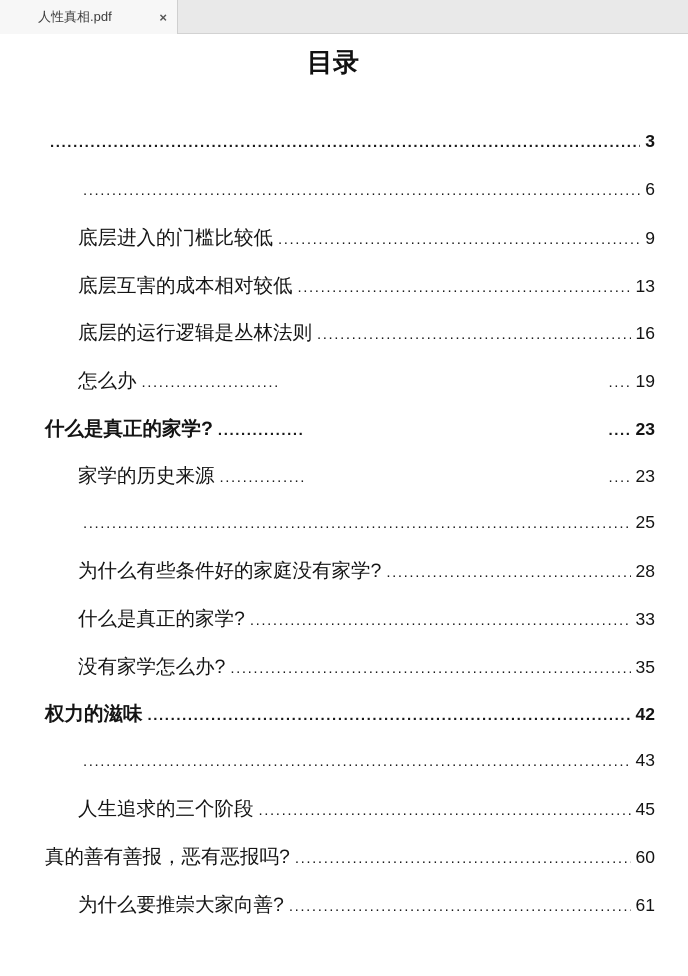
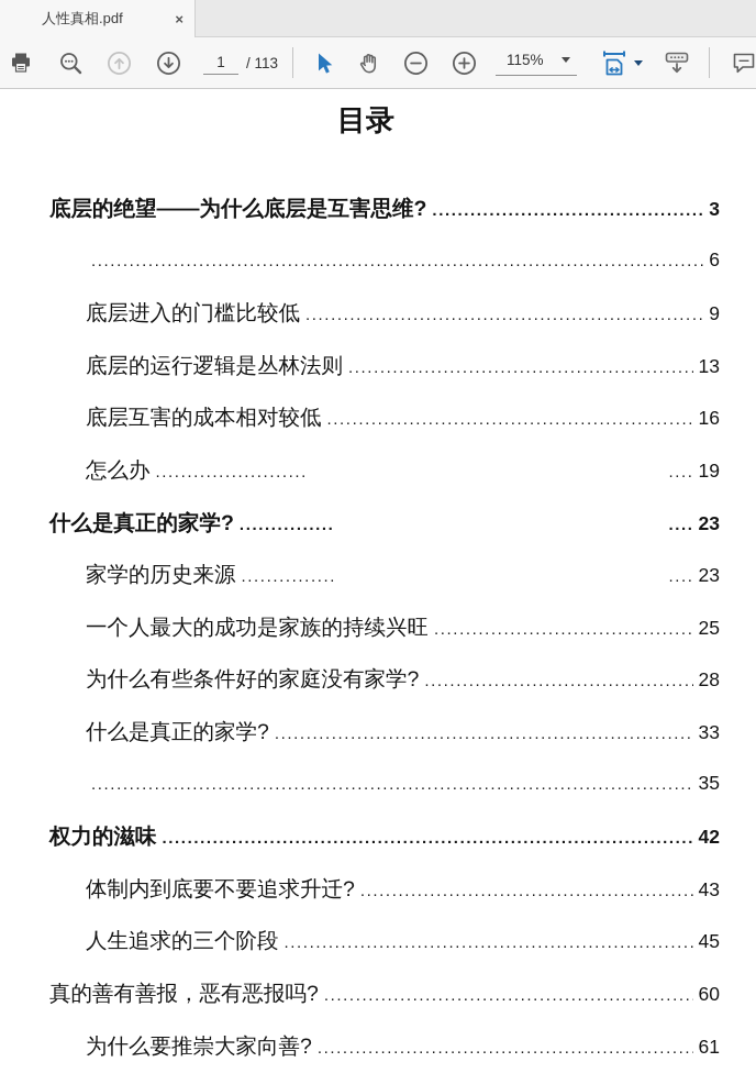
  人性真相.pdf
  ×
+ 1
+ / 113
+ 115%
  目录
+ 底层的绝望——为什么底层是互害思维?
  3
  6
  底层进入的门槛比较低
  9
- 底层互害的成本相对较低
+ 底层的运行逻辑是丛林法则
  13
- 底层的运行逻辑是丛林法则
+ 底层互害的成本相对较低
  16
  怎么办
  ........................
  ....
  19
  什么是真正的家学?
  ...............
  ....
  23
  家学的历史来源
  ...............
  ....
  23
+ 一个人最大的成功是家族的持续兴旺
  25
  为什么有些条件好的家庭没有家学?
  28
  什么是真正的家学?
  33
- 没有家学怎么办?
  35
  权力的滋味
  42
+ 体制内到底要不要追求升迁?
  43
  人生追求的三个阶段
  45
  真的善有善报，恶有恶报吗?
  60
  为什么要推崇大家向善?
  61
